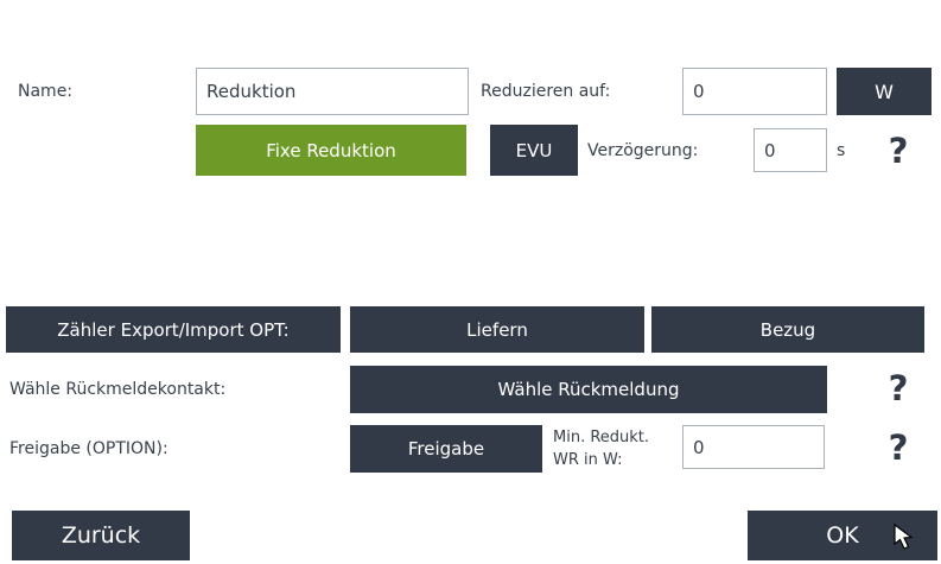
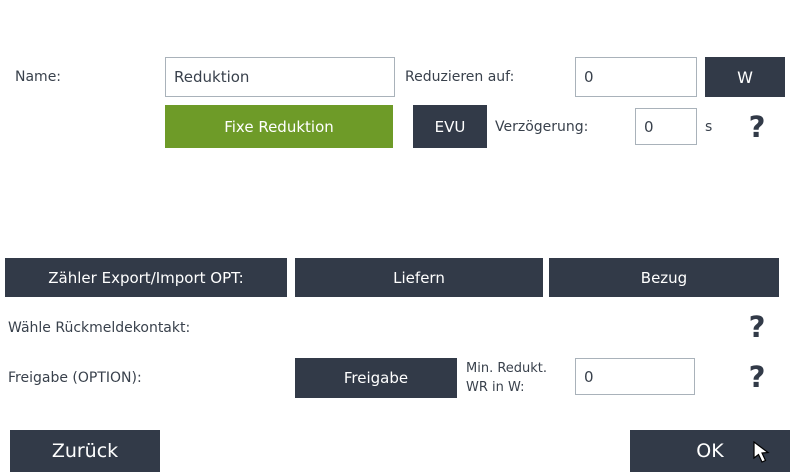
  Name:
  Reduktion
  Reduzieren auf:
  0
  W
  Fixe Reduktion
  EVU
  Verzögerung:
  0
  s
  ?
  Zähler Export/Import OPT:
  Liefern
  Bezug
  Wähle Rückmeldekontakt:
- Wähle Rückmeldung
  ?
  Freigabe (OPTION):
  Freigabe
  Min. Redukt.
  WR in W:
  0
  ?
  Zurück
  OK
